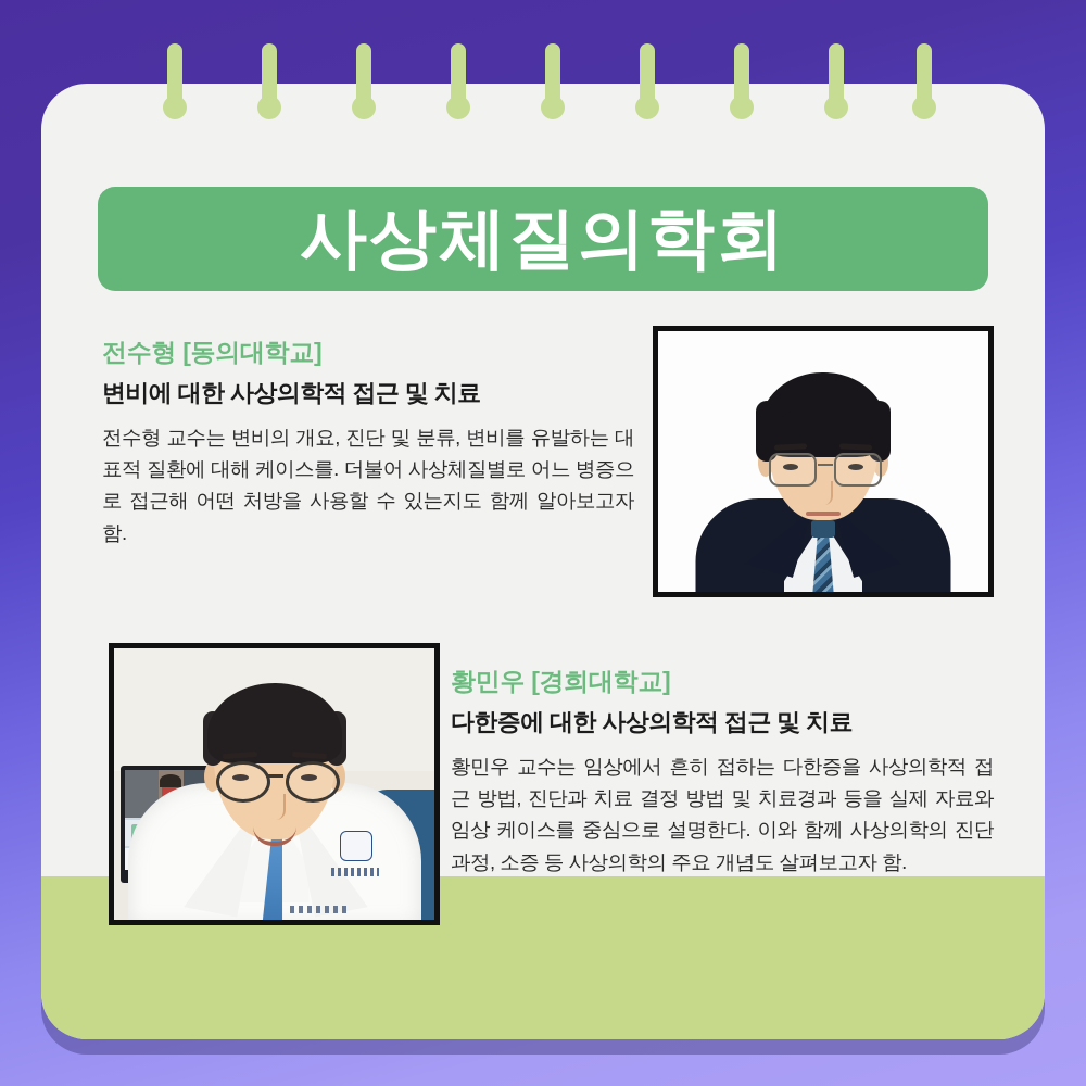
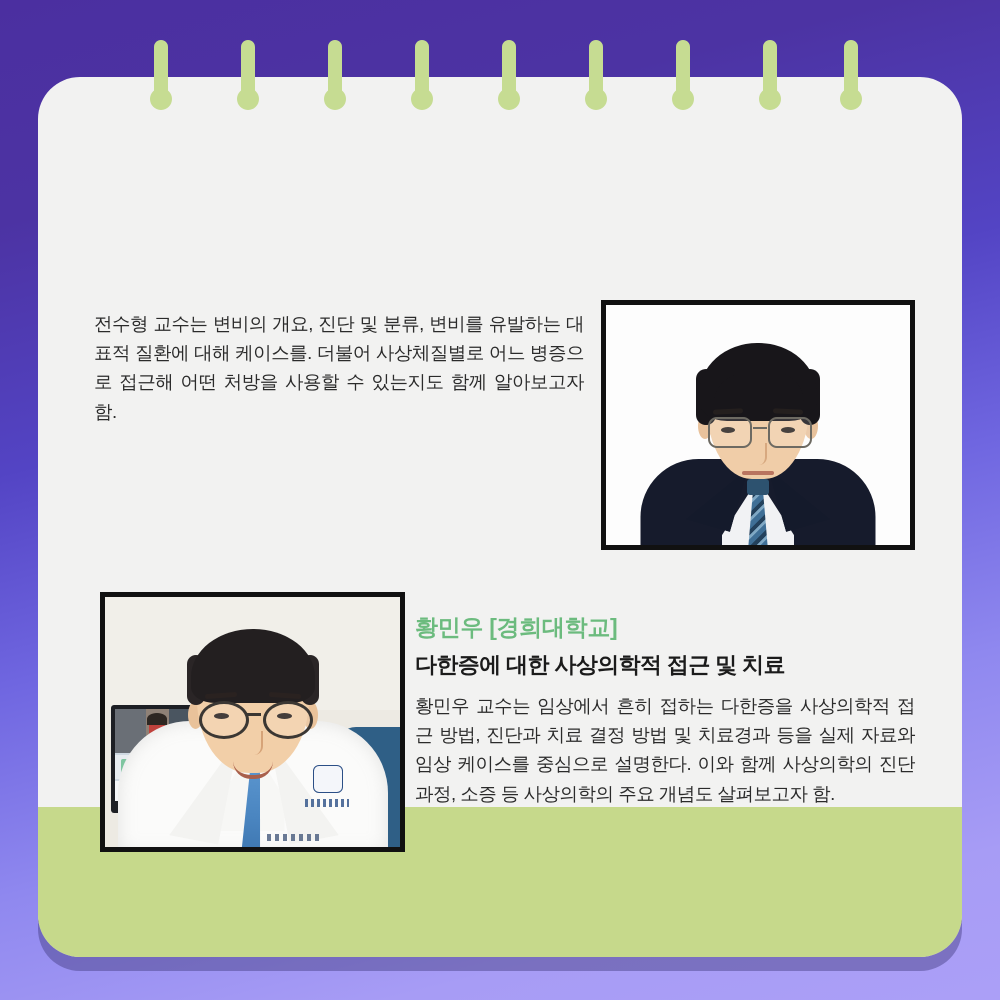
- 사상체질의학회
- 전수형 [동의대학교]
- 변비에 대한 사상의학적 접근 및 치료
  전수형 교수는 변비의 개요, 진단 및 분류, 변비를 유발하는 대표적 질환에 대해 케이스를. 더불어 사상체질별로 어느 병증으로 접근해 어떤 처방을 사용할 수 있는지도 함께 알아보고자 함.
  황민우 [경희대학교]
  다한증에 대한 사상의학적 접근 및 치료
  황민우 교수는 임상에서 흔히 접하는 다한증을 사상의학적 접근 방법, 진단과 치료 결정 방법 및 치료경과 등을 실제 자료와 임상 케이스를 중심으로 설명한다. 이와 함께 사상의학의 진단과정, 소증 등 사상의학의 주요 개념도 살펴보고자 함.
